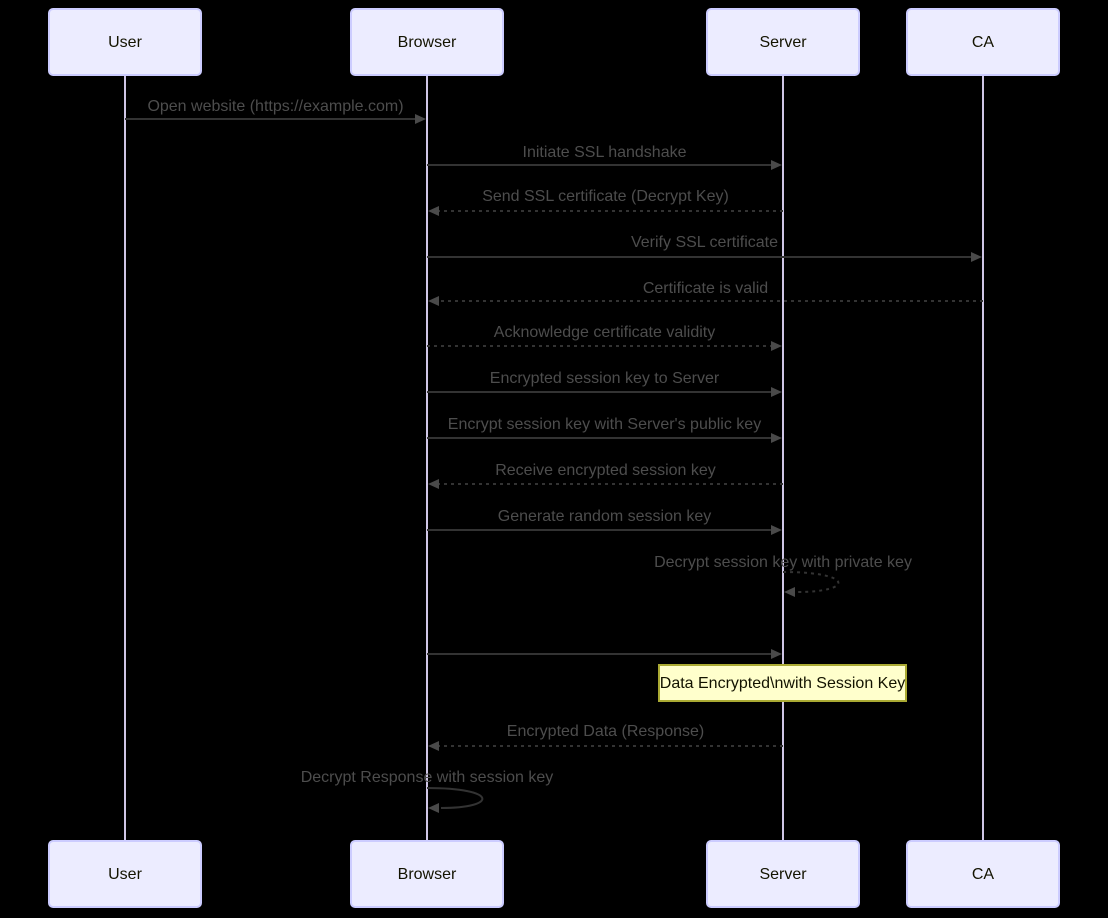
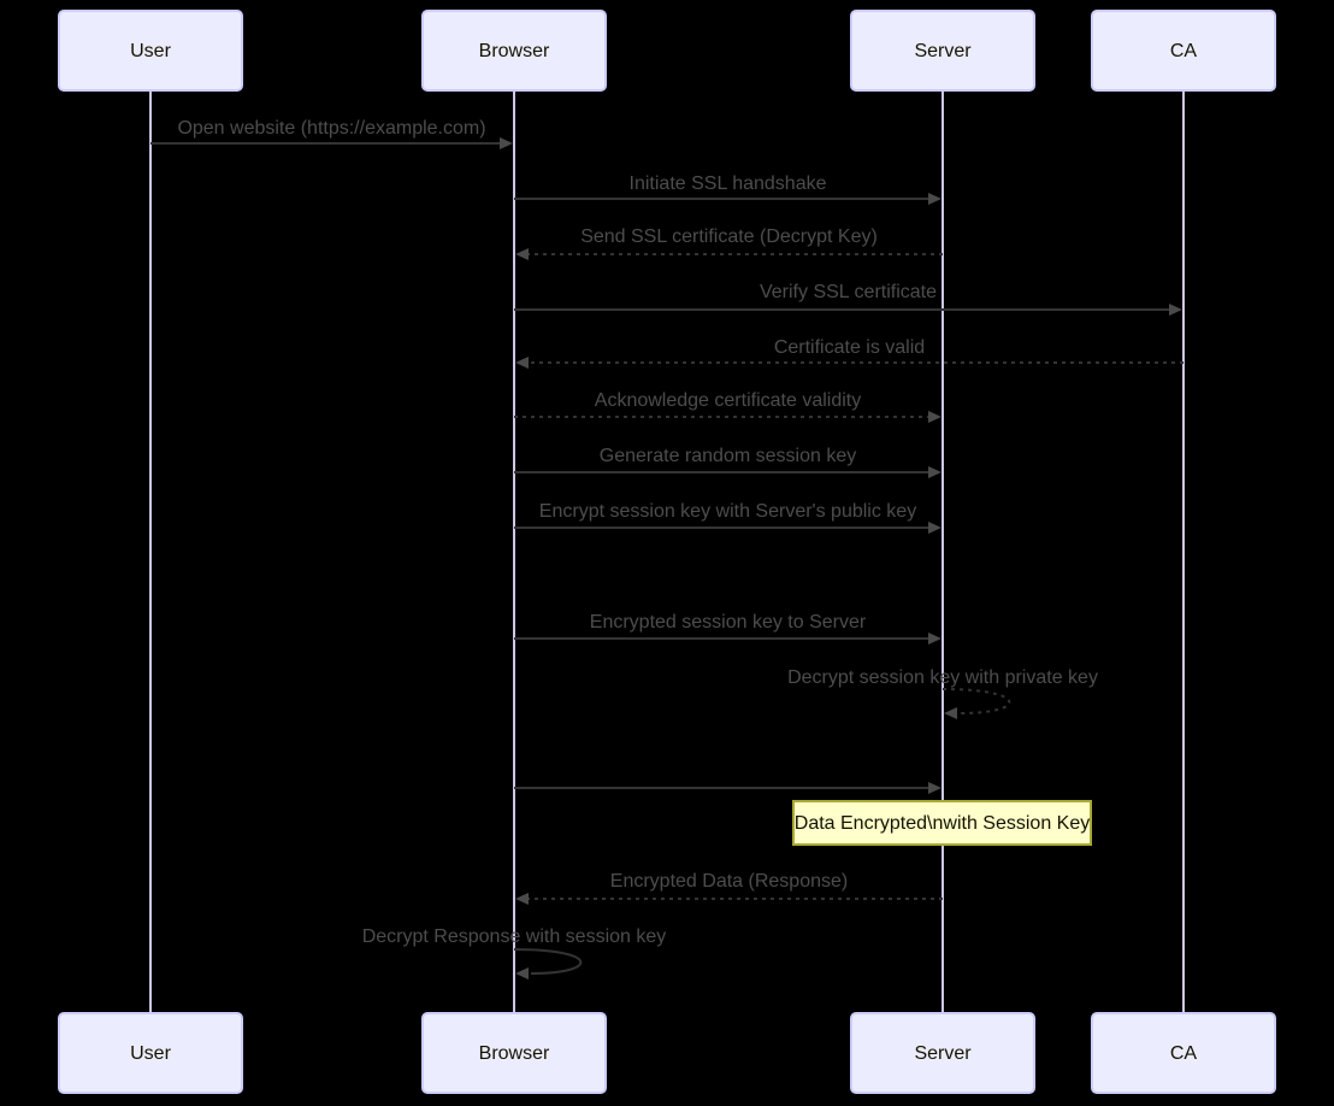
  Open website (https://example.com)
  Initiate SSL handshake
  Send SSL certificate (Decrypt Key)
  Verify SSL certificate
  Certificate is valid
  Acknowledge certificate validity
- Encrypted session key to Server
+ Generate random session key
  Encrypt session key with Server's public key
- Receive encrypted session key
- Generate random session key
+ Encrypted session key to Server
  Decrypt session key with private key
  Encrypted Data (Response)
  Decrypt Response with session key
  Data Encrypted\nwith Session Key
  User
  Browser
  Server
  CA
  User
  Browser
  Server
  CA
